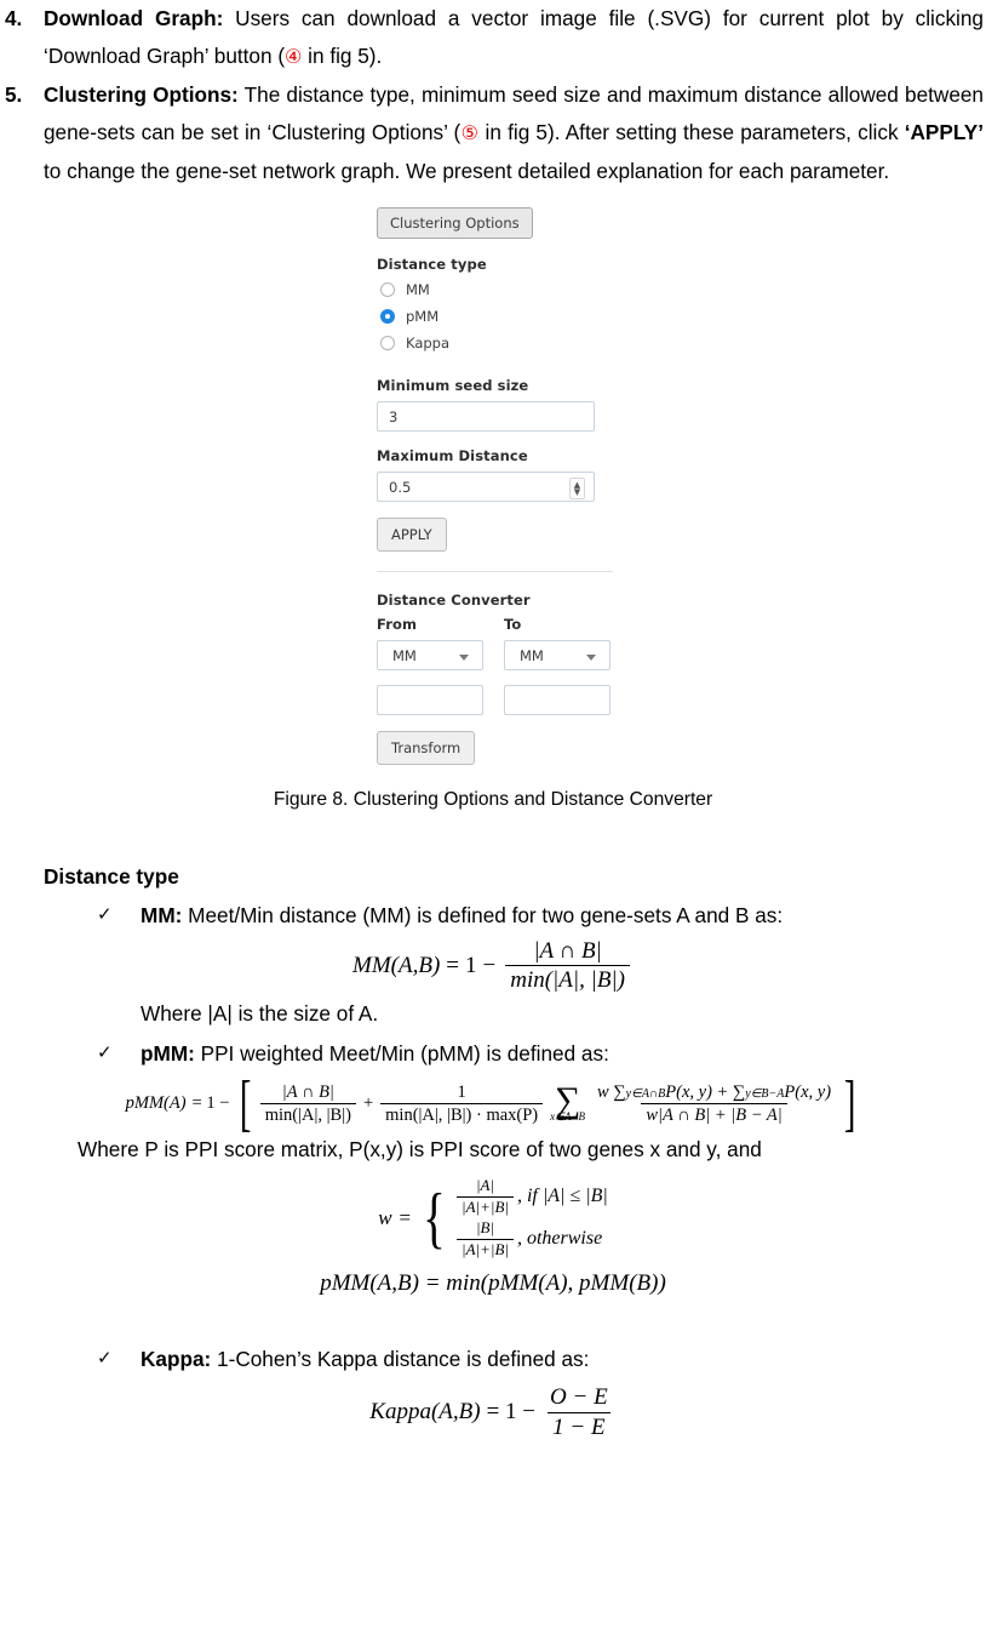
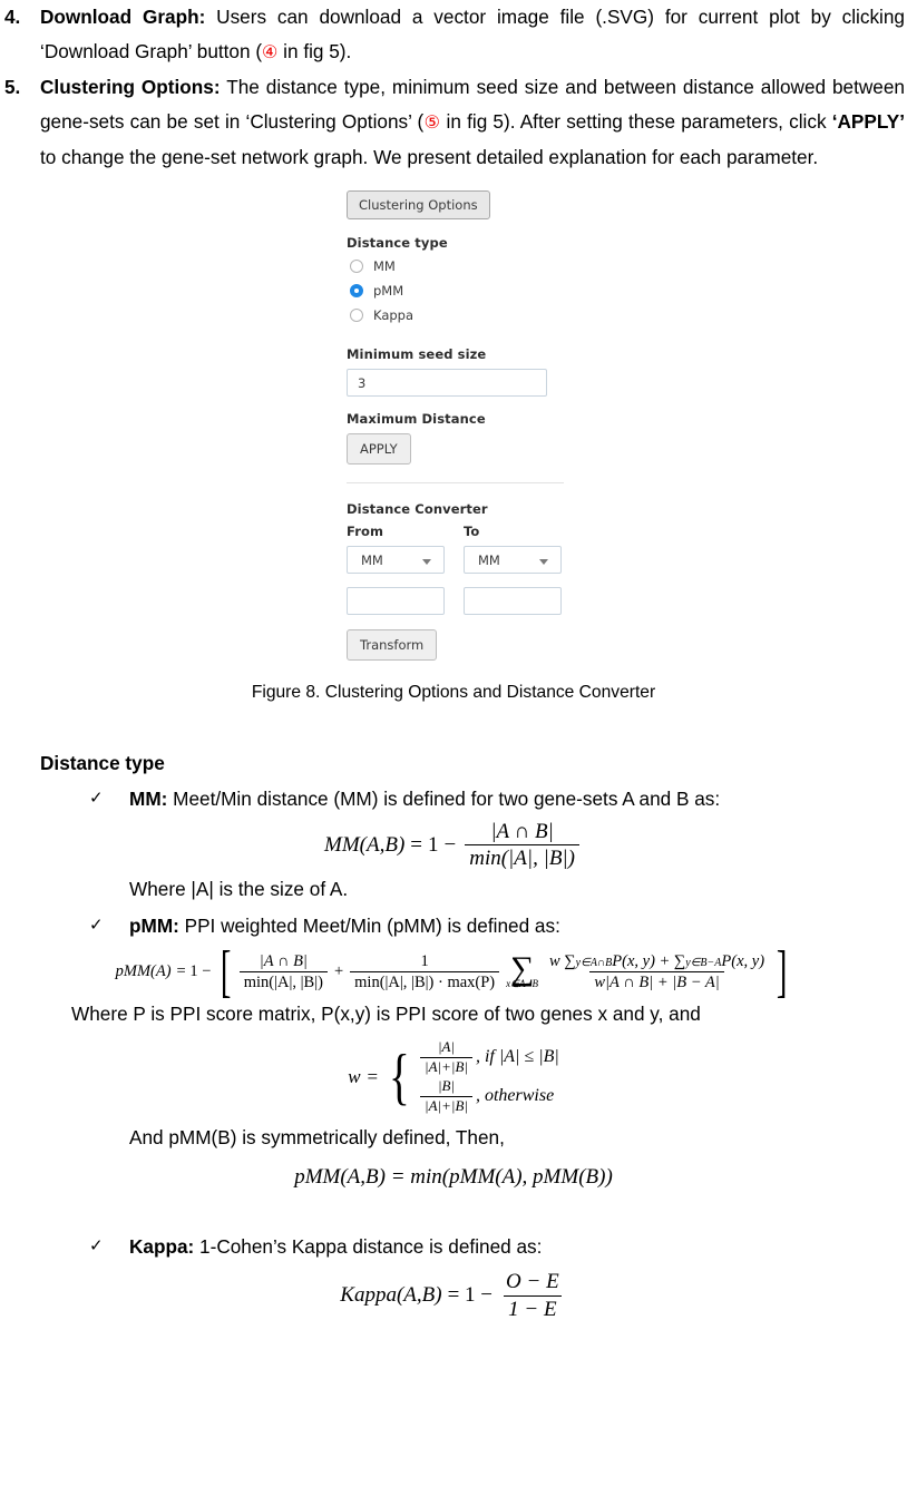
  4.
  Download Graph: Users can download a vector image file (.SVG) for current plot by clicking ‘Download Graph’ button (④ in fig 5).
  5.
- Clustering Options: The distance type, minimum seed size and maximum distance allowed between gene-sets can be set in ‘Clustering Options’ (⑤ in fig 5). After setting these parameters, click ‘APPLY’ to change the gene-set network graph. We present detailed explanation for each parameter.
+ Clustering Options: The distance type, minimum seed size and between distance allowed between gene-sets can be set in ‘Clustering Options’ (⑤ in fig 5). After setting these parameters, click ‘APPLY’ to change the gene-set network graph. We present detailed explanation for each parameter.
  Clustering Options
  Distance type
  MM
  pMM
  Kappa
  Minimum seed size
  3
  Maximum Distance
- 0.5
- ▲
- ▼
  APPLY
  Distance Converter
  From
  MM
  To
  MM
  Transform
  Figure 8. Clustering Options and Distance Converter
  Distance type
  ✓
  MM: Meet/Min distance (MM) is defined for two gene-sets A and B as:
  MM(A,B)
  =
  1
  −
  |A ∩ B|
  min(|A|, |B|)
  Where |A| is the size of A.
  ✓
  pMM: PPI weighted Meet/Min (pMM) is defined as:
  pMM(A)
  = 1 −
  [
  |A ∩ B|
  min(|A|, |B|)
  +
  1
  min(|A|, |B|) · max(P)
  ∑
  x∈A−B
  w ∑y∈A∩BP(x, y) + ∑y∈B−AP(x, y)
  w|A ∩ B| + |B − A|
  ]
  Where P is PPI score matrix, P(x,y) is PPI score of two genes x and y, and
  w
  =
  {
  |A|
  |A|+|B|
  , if |A| ≤ |B|
  |B|
  |A|+|B|
  , otherwise
+ And pMM(B) is symmetrically defined, Then,
  pMM(A,B) = min(pMM(A), pMM(B))
  ✓
  Kappa: 1-Cohen’s Kappa distance is defined as:
  Kappa(A,B)
  = 1 −
  O − E
  1 − E
